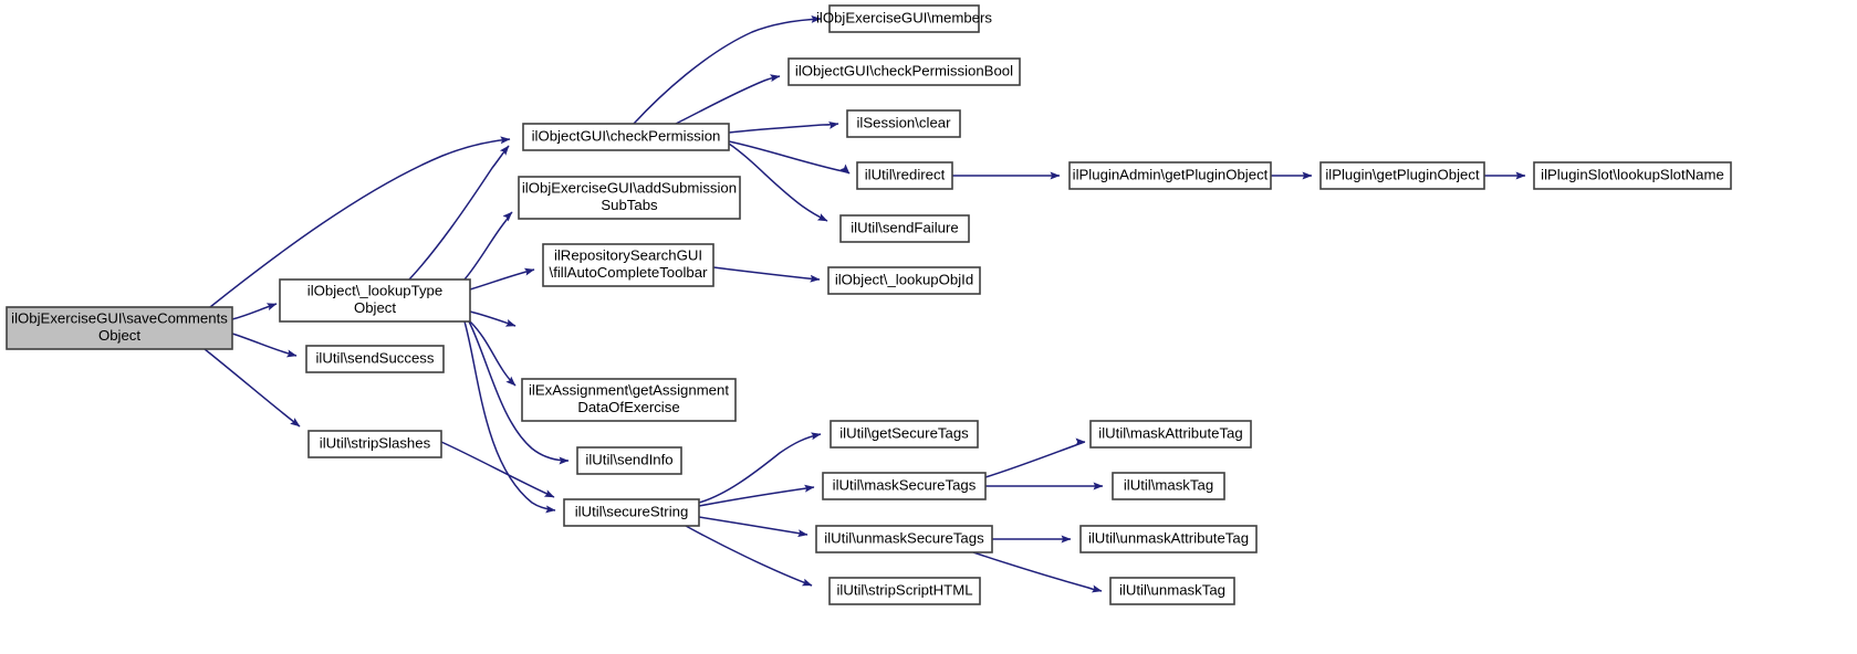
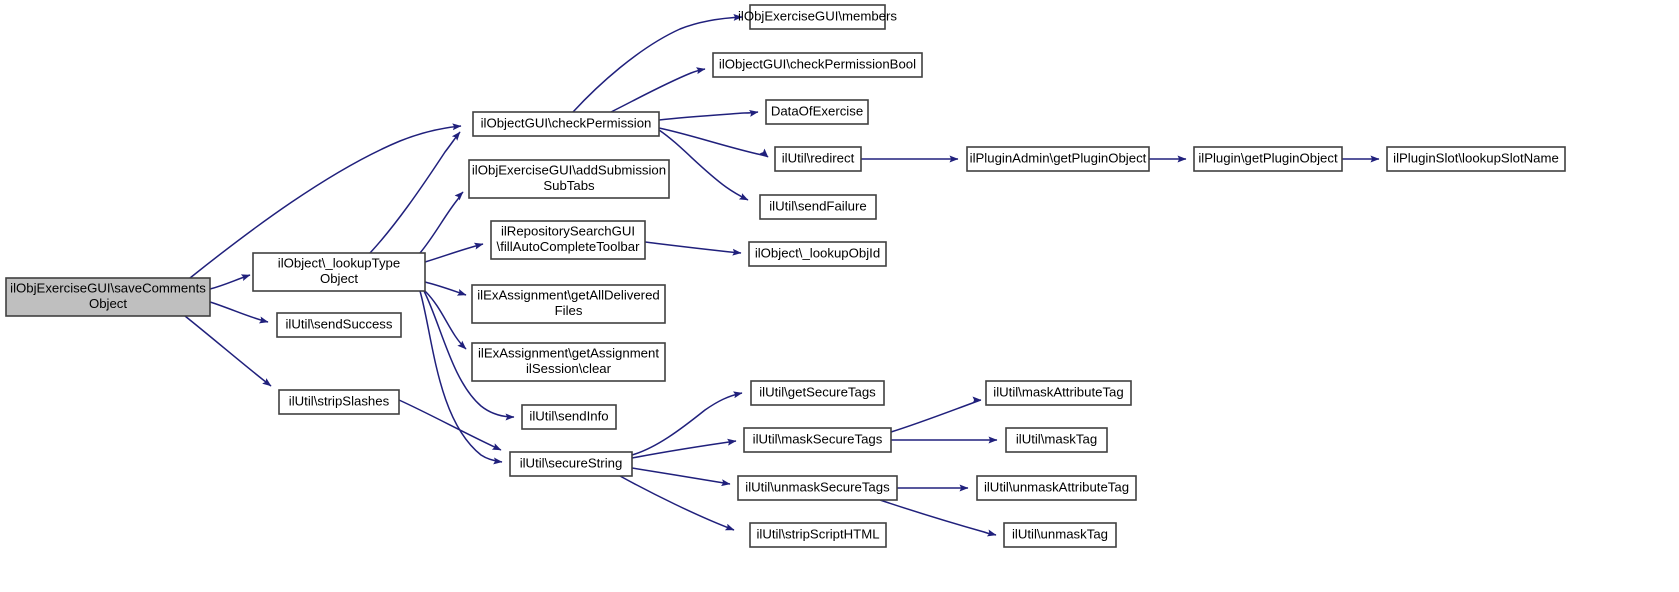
  ilObjExerciseGUI\saveComments
  Object
  ilObject\_lookupType
  Object
  ilUtil\sendSuccess
  ilUtil\stripSlashes
  ilObjectGUI\checkPermission
  ilObjExerciseGUI\addSubmission
  SubTabs
  ilRepositorySearchGUI
  \fillAutoCompleteToolbar
+ ilExAssignment\getAllDelivered
+ Files
  ilExAssignment\getAssignment
- DataOfExercise
+ ilSession\clear
  ilUtil\sendInfo
  ilUtil\secureString
  ilObjExerciseGUI\members
  ilObjectGUI\checkPermissionBool
- ilSession\clear
+ DataOfExercise
  ilUtil\redirect
  ilUtil\sendFailure
  ilObject\_lookupObjId
  ilPluginAdmin\getPluginObject
  ilPlugin\getPluginObject
  ilPluginSlot\lookupSlotName
  ilUtil\getSecureTags
  ilUtil\maskSecureTags
  ilUtil\unmaskSecureTags
  ilUtil\stripScriptHTML
  ilUtil\maskAttributeTag
  ilUtil\maskTag
  ilUtil\unmaskAttributeTag
  ilUtil\unmaskTag
